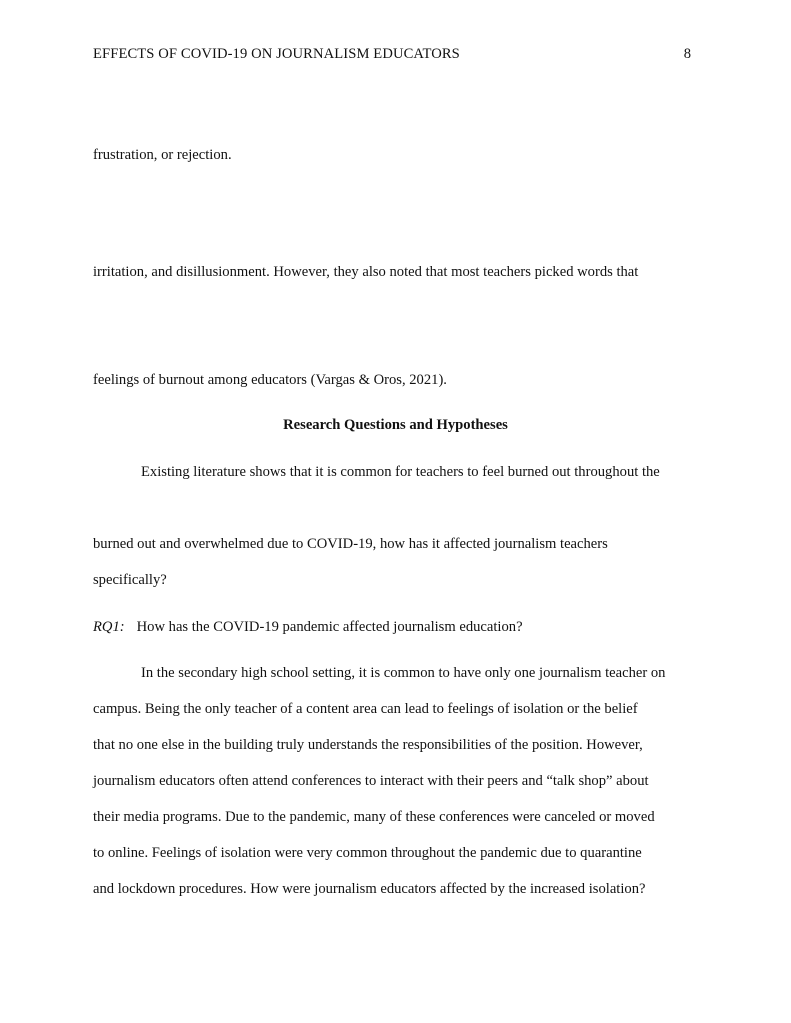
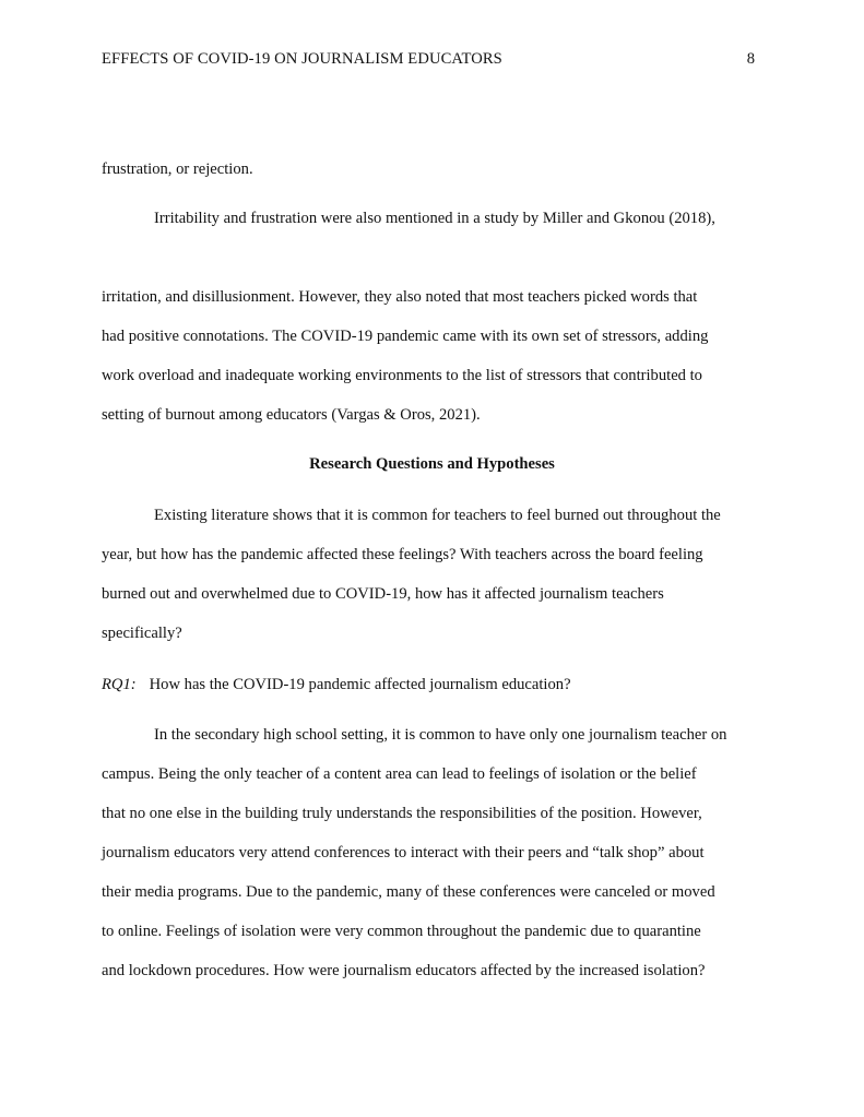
  EFFECTS OF COVID-19 ON JOURNALISM EDUCATORS
  8
  frustration, or rejection.
+ Irritability and frustration were also mentioned in a study by Miller and Gkonou (2018),
  irritation, and disillusionment. However, they also noted that most teachers picked words that
+ had positive connotations. The COVID-19 pandemic came with its own set of stressors, adding
+ work overload and inadequate working environments to the list of stressors that contributed to
- feelings of burnout among educators (Vargas & Oros, 2021).
+ setting of burnout among educators (Vargas & Oros, 2021).
  Research Questions and Hypotheses
  Existing literature shows that it is common for teachers to feel burned out throughout the
+ year, but how has the pandemic affected these feelings? With teachers across the board feeling
  burned out and overwhelmed due to COVID-19, how has it affected journalism teachers
  specifically?
  RQ1: How has the COVID-19 pandemic affected journalism education?
  In the secondary high school setting, it is common to have only one journalism teacher on
  campus. Being the only teacher of a content area can lead to feelings of isolation or the belief
  that no one else in the building truly understands the responsibilities of the position. However,
- journalism educators often attend conferences to interact with their peers and “talk shop” about
+ journalism educators very attend conferences to interact with their peers and “talk shop” about
  their media programs. Due to the pandemic, many of these conferences were canceled or moved
  to online. Feelings of isolation were very common throughout the pandemic due to quarantine
  and lockdown procedures. How were journalism educators affected by the increased isolation?
